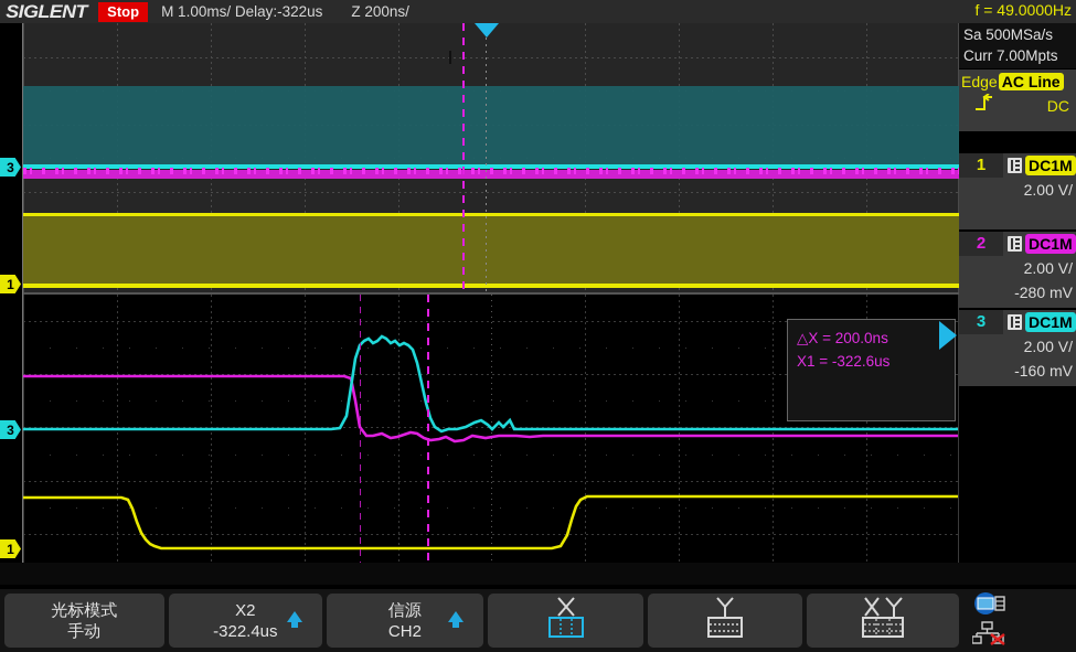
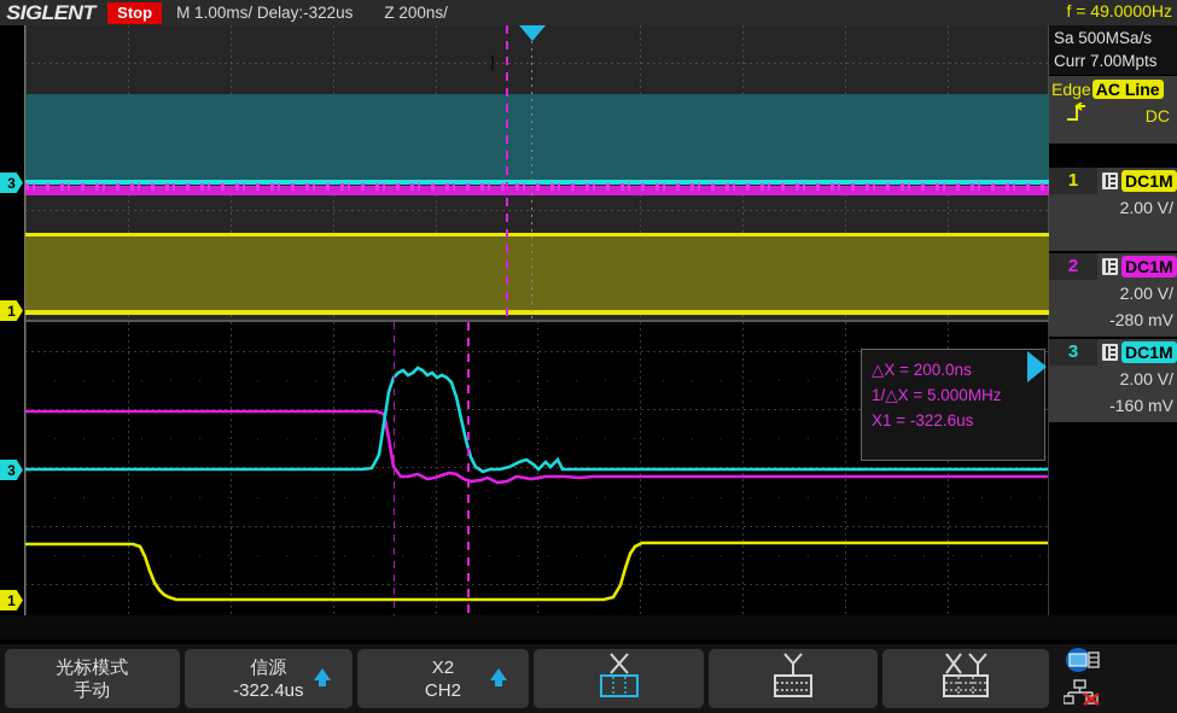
  SIGLENT
  Stop
  M 1.00ms/ Delay:-322us
  Z 200ns/
  f = 49.0000Hz
  △X = 200.0ns
+ 1/△X = 5.000MHz
  X1 = -322.6us
  3
  1
  3
  1
  Sa 500MSa/s
  Curr 7.00Mpts
  Edge
  AC Line
  DC
  1
  DC1M
  2.00 V/
  2
  DC1M
  2.00 V/
  -280 mV
  3
  DC1M
  2.00 V/
  -160 mV
  光标模式
  手动
- X2
+ 信源
  -322.4us
- 信源
+ X2
  CH2
